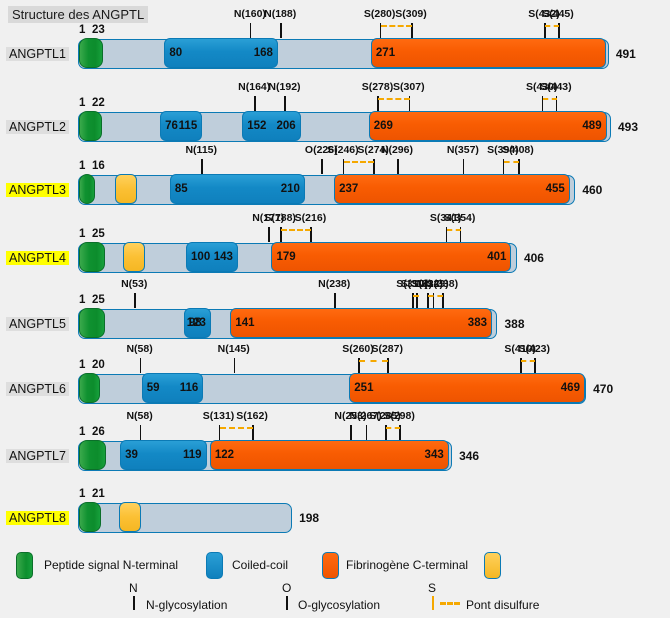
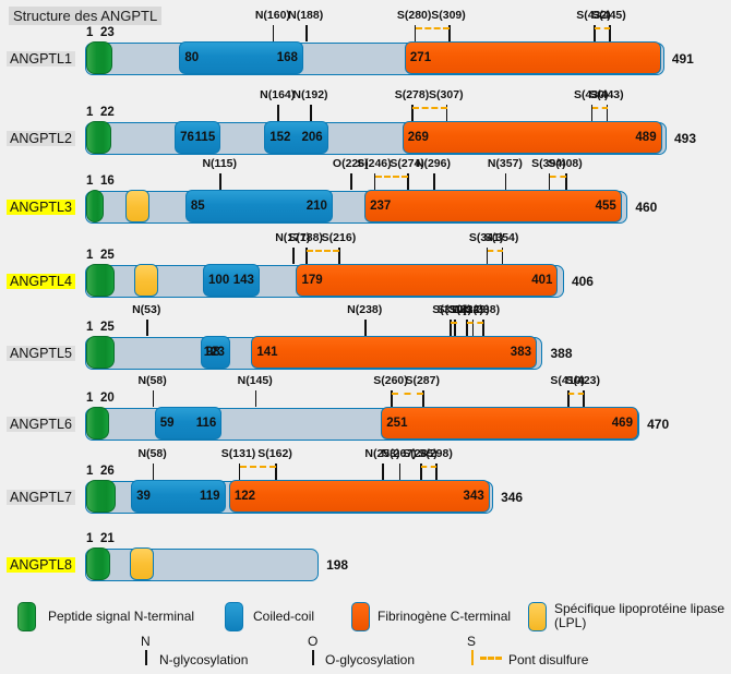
  Structure des ANGPTL
  ANGPTL1
  80
  168
  271
  1
  23
  491
  N(160)
  N(188)
  S(280)
  S(309)
  S(432)
  S(445)
  ANGPTL2
  76
  115
  152
  206
  269
  489
  1
  22
  493
  N(164)
  N(192)
  S(278)
  S(307)
  S(430)
  S(443)
  ANGPTL3
  85
  210
  237
  455
  1
  16
  460
  N(115)
  O(226)
  S(246)
  S(274)
  N(296)
  N(357)
  S(394)
  S(408)
  ANGPTL4
  100
  143
  179
  401
  1
  25
  406
  N(177)
  S(188)
  S(216)
  S(341)
  S(354)
  ANGPTL5
  98
  123
  141
  383
  1
  25
  388
  N(53)
  N(238)
  S(310)
  S(314)
  S(324)
  N(329)
  S(338)
  ANGPTL6
  59
  116
  251
  469
  1
  20
  470
  N(58)
  N(145)
  S(260)
  S(287)
  S(410)
  S(423)
  ANGPTL7
  39
  119
  122
  343
  1
  26
  346
  N(58)
  S(131)
  S(162)
  N(253)
  N(267)
  S(285)
  S(298)
  ANGPTL8
  1
  21
  198
  Peptide signal N-terminal
  Coiled-coil
  Fibrinogène C-terminal
+ Spécifique lipoprotéine lipase (LPL)
  N
  N-glycosylation
  O
  O-glycosylation
  S
  Pont disulfure
